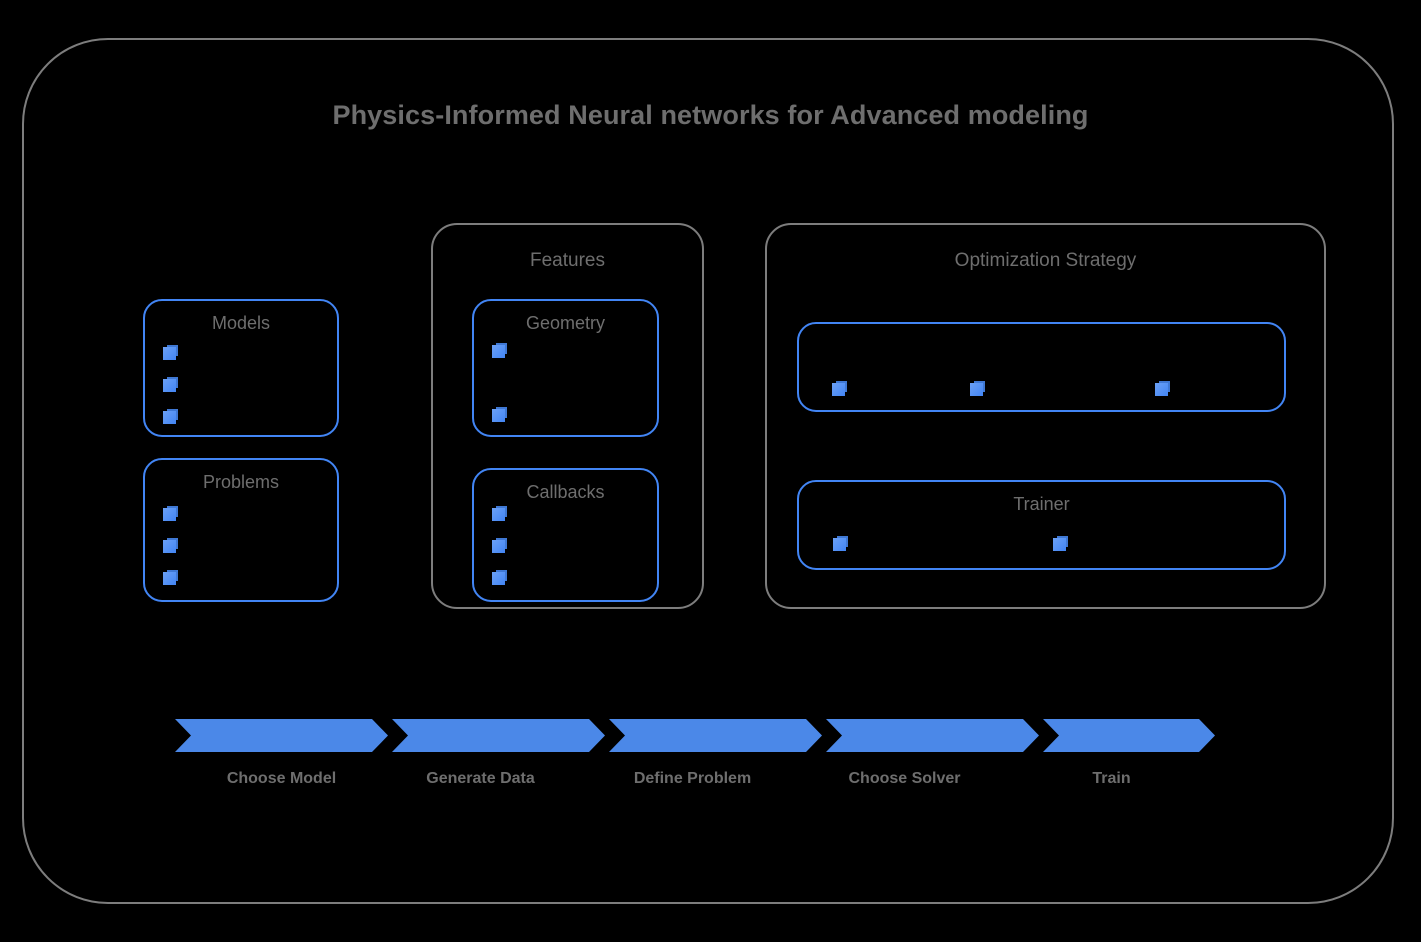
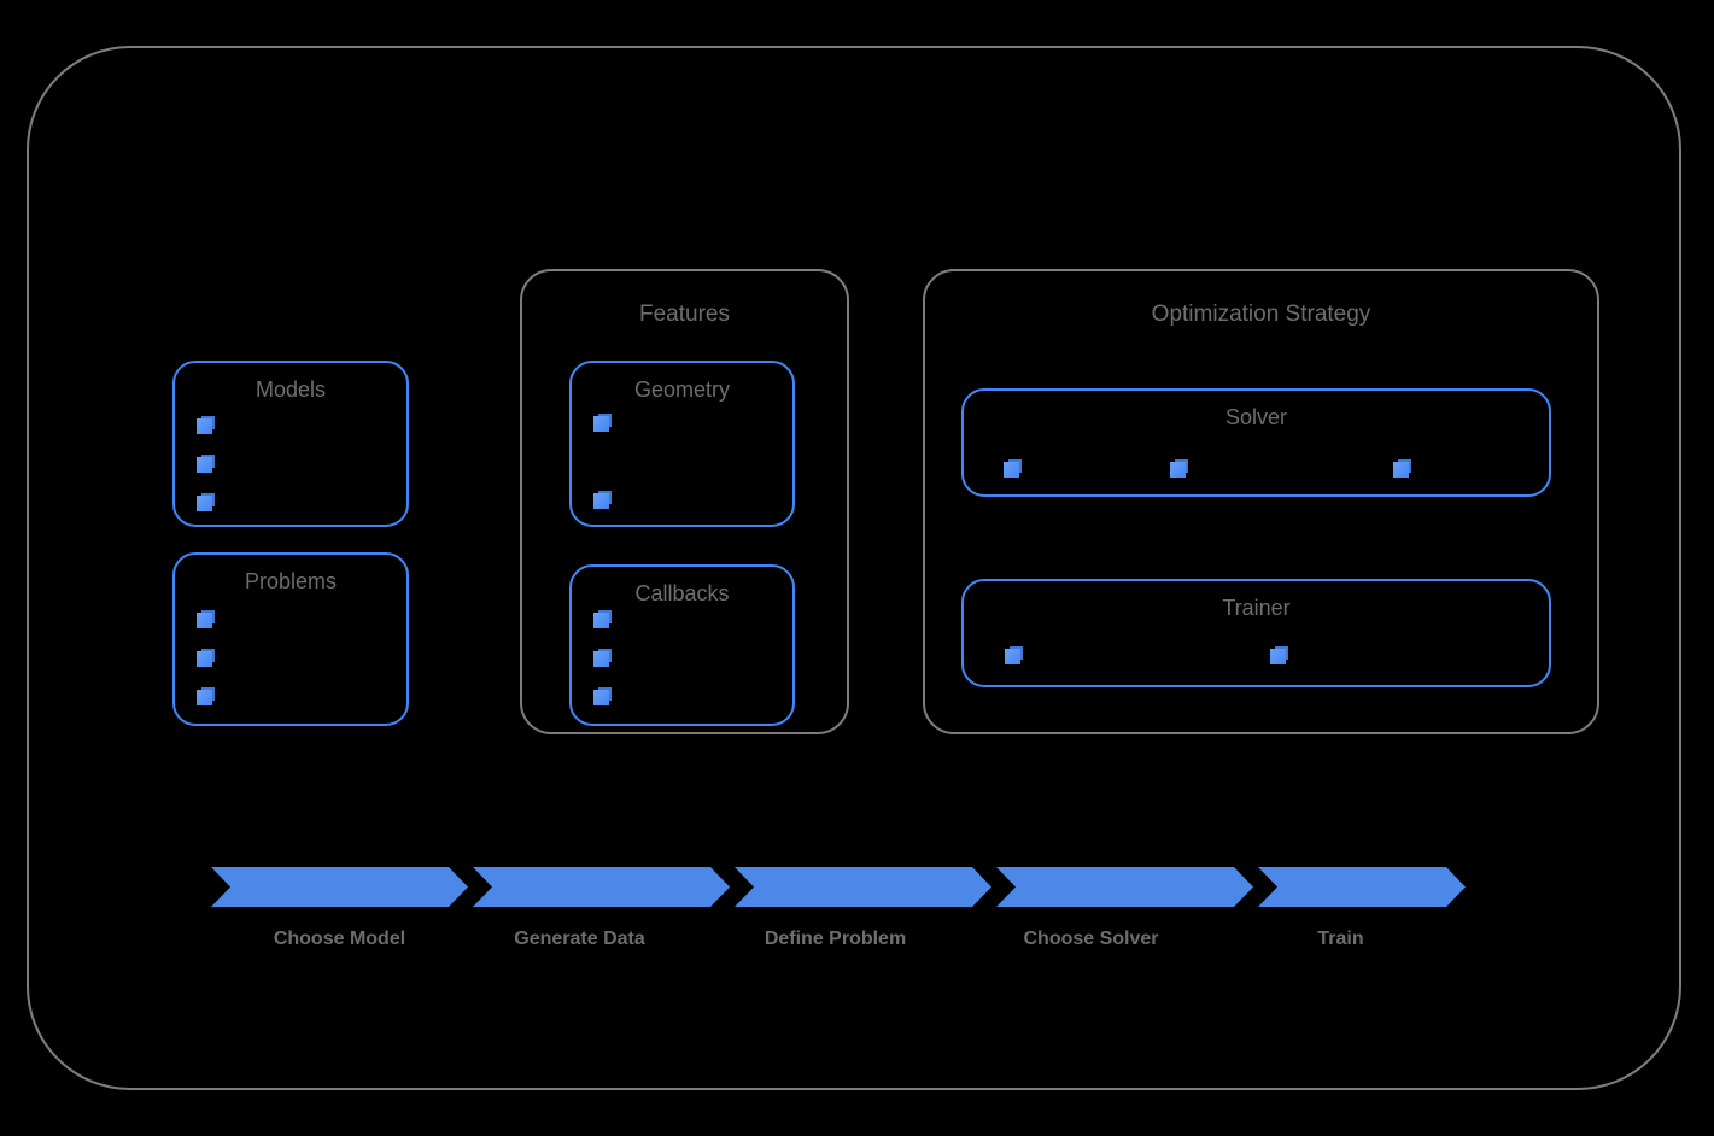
- Physics-Informed Neural networks for Advanced modeling
  Models
  Problems
  Features
  Geometry
  Callbacks
  Optimization Strategy
+ Solver
  Trainer
  Choose Model
  Generate Data
  Define Problem
  Choose Solver
  Train
